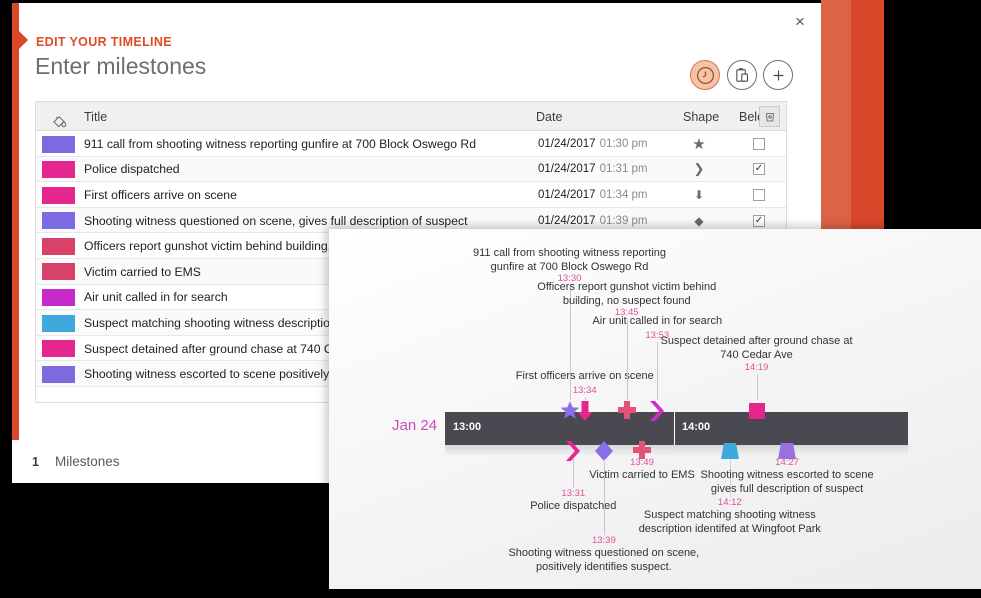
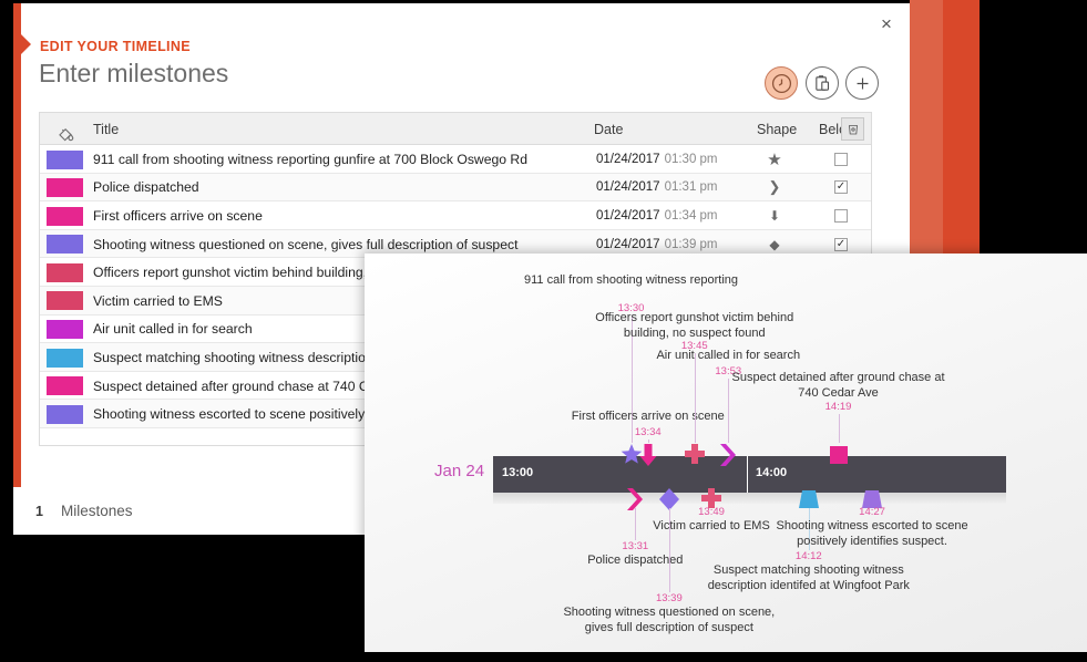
  ×
  EDIT YOUR TIMELINE
  Enter milestones
  Title
  Date
  Shape
  911 call from shooting witness reporting gunfire at 700 Block Oswego Rd
  01/24/2017
  01:30 pm
  ★
  Police dispatched
  01/24/2017
  01:31 pm
  ❯
  ✓
  First officers arrive on scene
  01/24/2017
  01:34 pm
  ⬇
  Shooting witness questioned on scene, gives full description of suspect
  01/24/2017
  01:39 pm
  ◆
  ✓
  Officers report gunshot victim behind building
  Victim carried to EMS
  Air unit called in for search
  Suspect matching shooting witness descriptio
  Suspect detained after ground chase at 740
  Shooting witness escorted to scene positively
  1
  Milestones
  Jan 24
  13:00
  14:00
  13:30
  911 call from shooting witness reporting
- gunfire at 700 Block Oswego Rd
  13:34
  First officers arrive oncene
  13:45
  Officers report gunshot victim behind
  building, no suspect found
  13:53
  Air unit called in for search
  14:19
  Suspect detained after ground chase at
  740 Cedar Ave
  13:31
  Police dispatched
  13:39
  Shooting witness questioned on scene,
- positively identifies suspect.
+ gives full description of suspect
  13:49
  Victim carried to EMS
  14:12
  Suspect matching shooting witness
  description identifed at Wingfoot Park
  14:27
  Shooting witness escorted to scene
- gives full description of suspect
+ positively identifies suspect.
